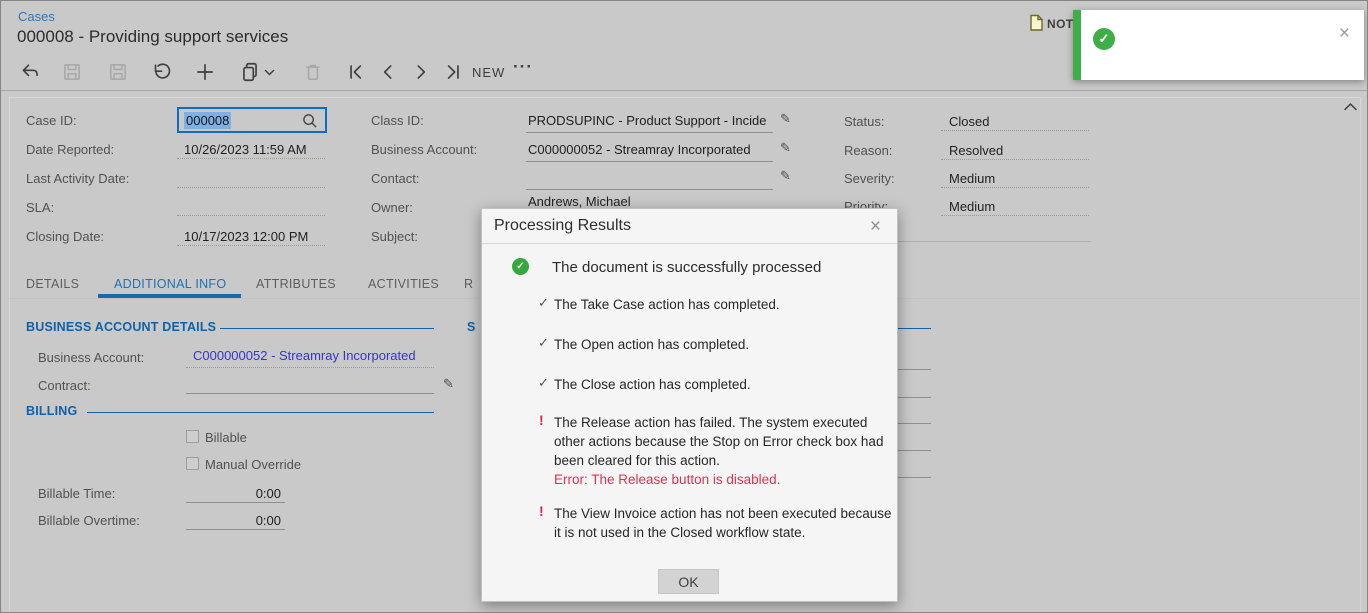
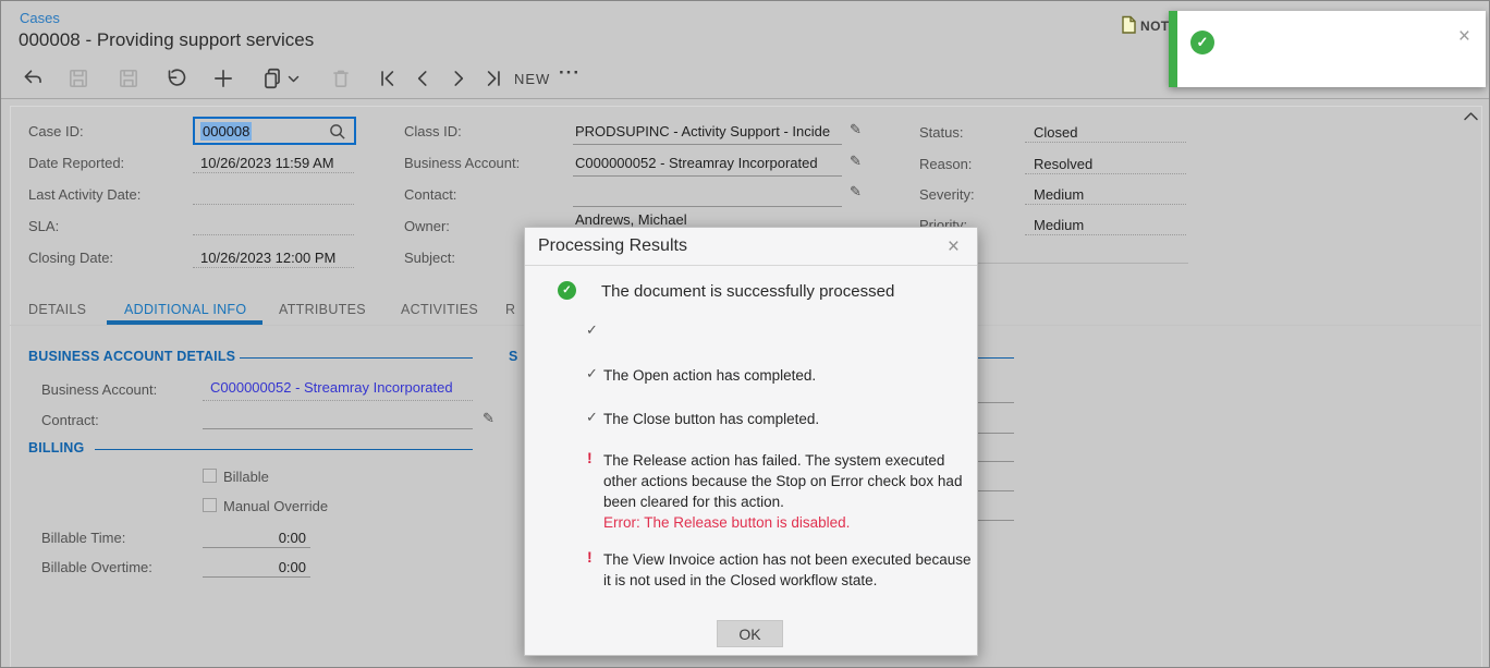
  Cases
  000008 - Providing support services
  NEW
  ···
  Case ID:
  000008
  Date Reported:
  10/26/2023 11:59 AM
  Last Activity Date:
  SLA:
  Closing Date:
- 10/17/2023 12:00 PM
+ 10/26/2023 12:00 PM
  Class ID:
- PRODSUPINC - Product Support - Incide
+ PRODSUPINC - Activity Support - Incide
  ✎
  Business Account:
  C000000052 - Streamray Incorporated
  ✎
  Contact:
  ✎
  Owner:
  Andrews, Michael
  Subject:
  Status:
  Closed
  Reason:
  Resolved
  Severity:
  Medium
  Priority:
  Medium
  DETAILS
  ADDITIONAL INFO
  ATTRIBUTES
  ACTIVITIES
  R
  BUSINESS ACCOUNT DETAILS
  Business Account:
  C000000052 - Streamray Incorporated
  Contract:
  ✎
  BILLING
  Billable
  Manual Override
  Billable Time:
  0:00
  Billable Overtime:
  0:00
  S
  Processing Results
  ×
  ✓
  The document is successfully processed
  ✓
- The Take Case action has completed.
  ✓
  The Open action has completed.
  ✓
- The Close action has completed.
+ The Close button has completed.
  !
  The Release action has failed. The system executed other actions because the Stop on Error check box had been cleared for this action.
  Error: The Release button is disabled.
  !
  The View Invoice action has not been executed because it is not used in the Closed workflow state.
  OK
  ✓
  ×
